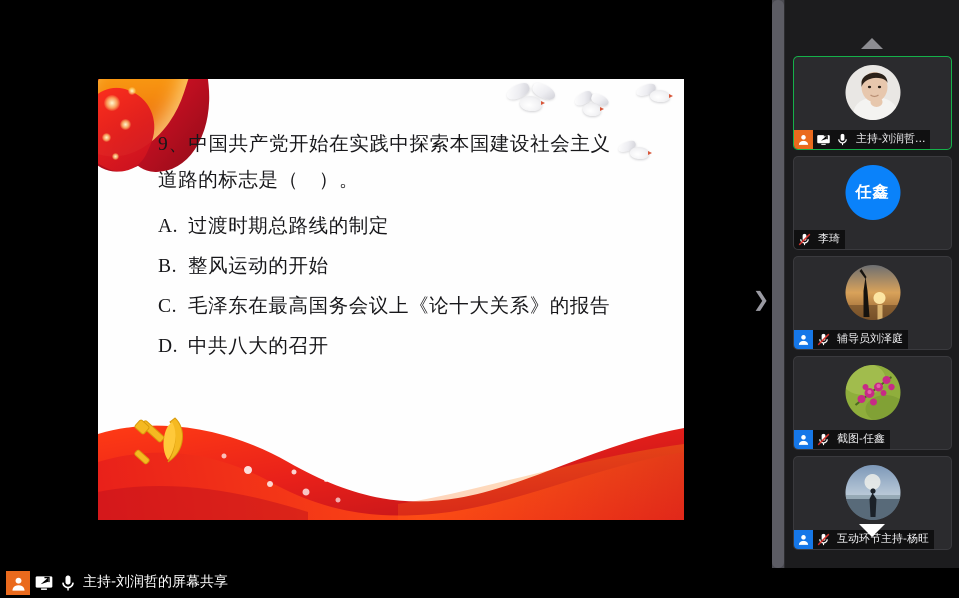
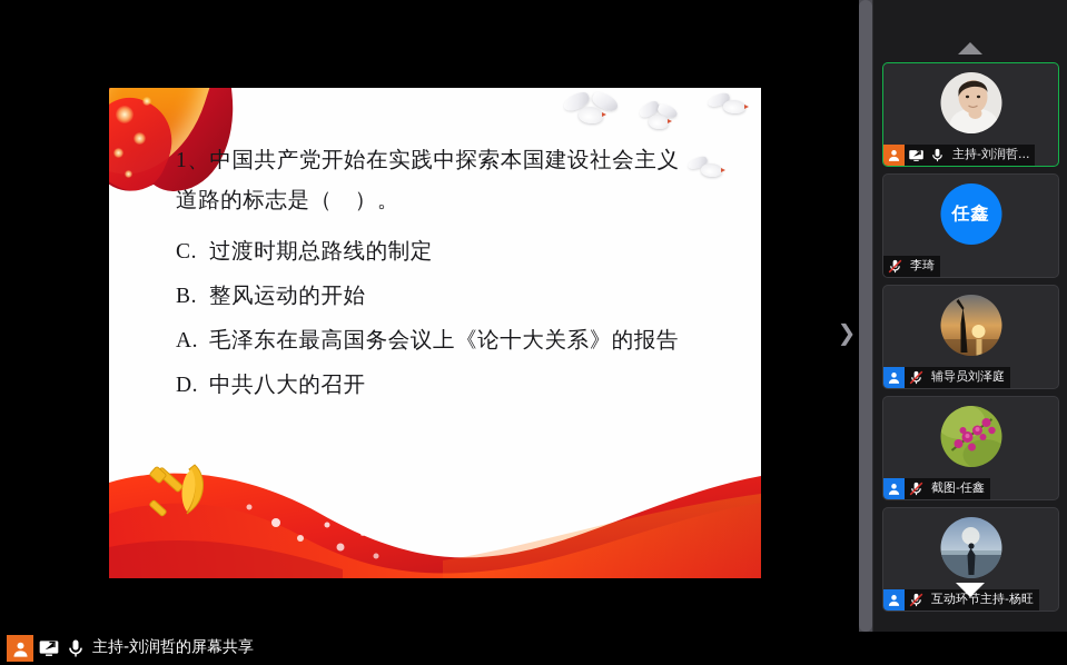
- 9、中国共产党开始在实践中探索本国建设社会主义
+ 1、中国共产党开始在实践中探索本国建设社会主义
  道路的标志是（ ）。
- A. 过渡时期总路线的制定
+ C. 过渡时期总路线的制定
  B. 整风运动的开始
- C. 毛泽东在最高国务会议上《论十大关系》的报告
+ A. 毛泽东在最高国务会议上《论十大关系》的报告
  D. 中共八大的召开
  ❯
  主持-刘润哲...
  任鑫
  李琦
  辅导员刘泽庭
  截图-任鑫
  互动环节主持-杨旺
  主持-刘润哲的屏幕共享
